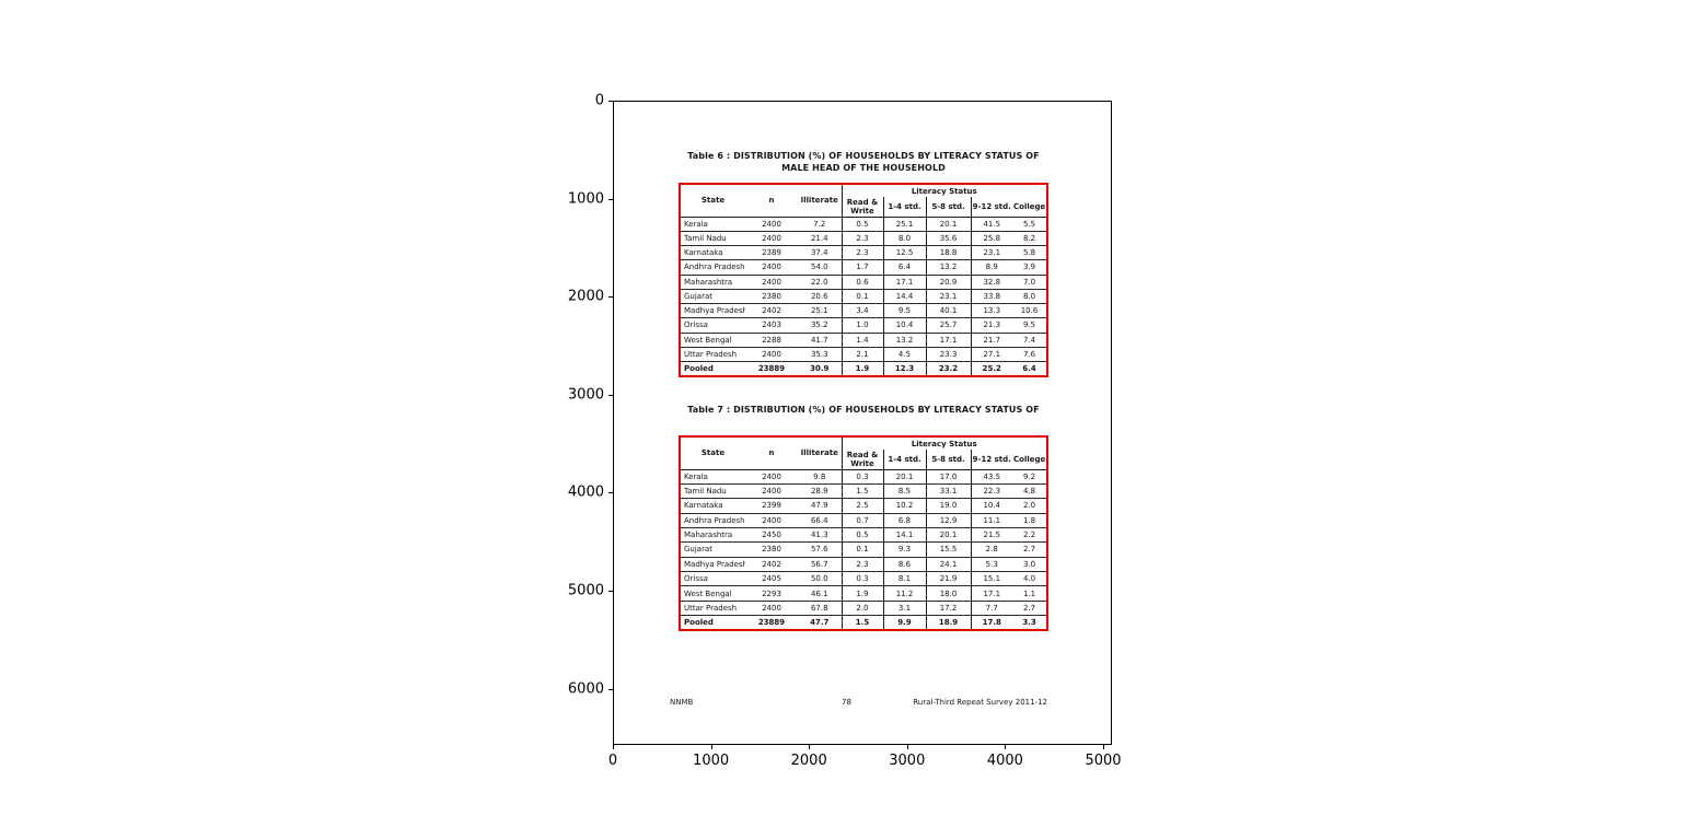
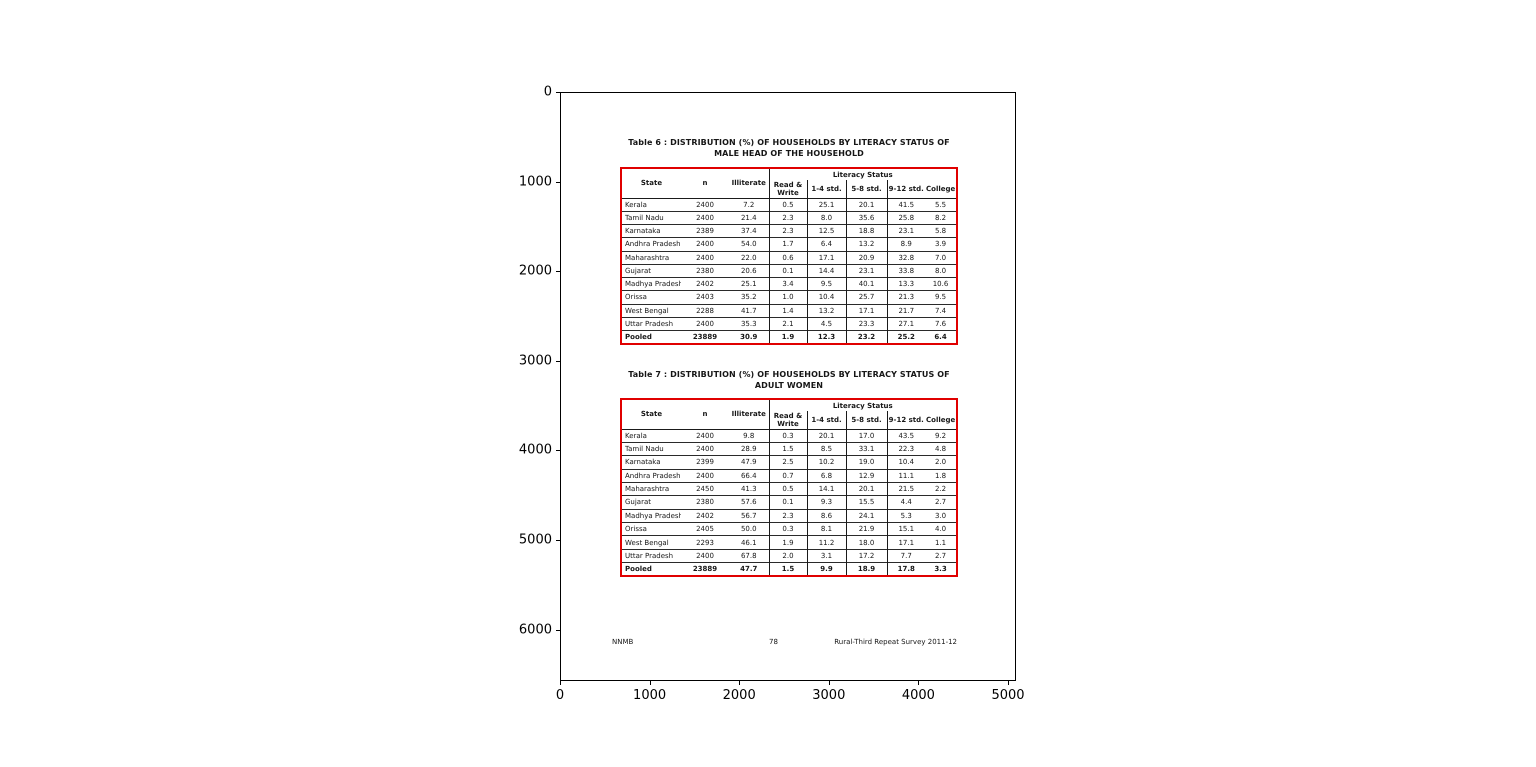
  Table 6 : DISTRIBUTION (%) OF HOUSEHOLDS BY LITERACY STATUS OF
  MALE HEAD OF THE HOUSEHOLD
  State	n	Illiterate	Literacy Status
  Read &Write	1-4 std.	5-8 std.	9-12 std.	College
  Kerala	2400	7.2	0.5	25.1	20.1	41.5	5.5
  Tamil Nadu	2400	21.4	2.3	8.0	35.6	25.8	8.2
  Karnataka	2389	37.4	2.3	12.5	18.8	23.1	5.8
  Andhra Pradesh	2400	54.0	1.7	6.4	13.2	8.9	3.9
  Maharashtra	2400	22.0	0.6	17.1	20.9	32.8	7.0
  Gujarat	2380	20.6	0.1	14.4	23.1	33.8	8.0
  Madhya Pradesh	2402	25.1	3.4	9.5	40.1	13.3	10.6
  Orissa	2403	35.2	1.0	10.4	25.7	21.3	9.5
  West Bengal	2288	41.7	1.4	13.2	17.1	21.7	7.4
  Uttar Pradesh	2400	35.3	2.1	4.5	23.3	27.1	7.6
  Pooled	23889	30.9	1.9	12.3	23.2	25.2	6.4
  Table 7 : DISTRIBUTION (%) OF HOUSEHOLDS BY LITERACY STATUS OF
+ ADULT WOMEN
  State	n	Illiterate	Literacy Status
  Read &Write	1-4 std.	5-8 std.	9-12 std.	College
  Kerala	2400	9.8	0.3	20.1	17.0	43.5	9.2
  Tamil Nadu	2400	28.9	1.5	8.5	33.1	22.3	4.8
  Karnataka	2399	47.9	2.5	10.2	19.0	10.4	2.0
  Andhra Pradesh	2400	66.4	0.7	6.8	12.9	11.1	1.8
  Maharashtra	2450	41.3	0.5	14.1	20.1	21.5	2.2
- Gujarat	2380	57.6	0.1	9.3	15.5	2.8	2.7
+ Gujarat	2380	57.6	0.1	9.3	15.5	4.4	2.7
  Orissa	2405	50.0	0.3	8.1	21.9	15.1	4.0
  West Bengal	2293	46.1	1.9	11.2	18.0	17.1	1.1
  Uttar Pradesh	2400	67.8	2.0	3.1	17.2	7.7	2.7
  Pooled	23889	47.7	1.5	9.9	18.9	17.8	3.3
  NNMB
  78
  Rural-Third Repeat Survey 2011-12
  0
  1000
  2000
  3000
  4000
  5000
  6000
  0
  1000
  2000
  3000
  4000
  5000
